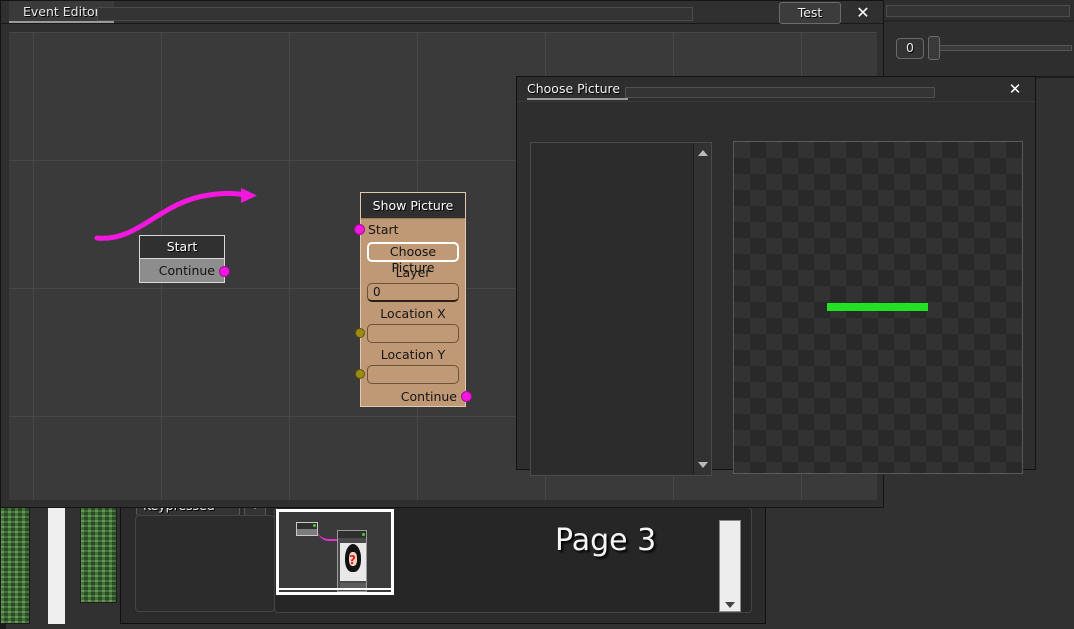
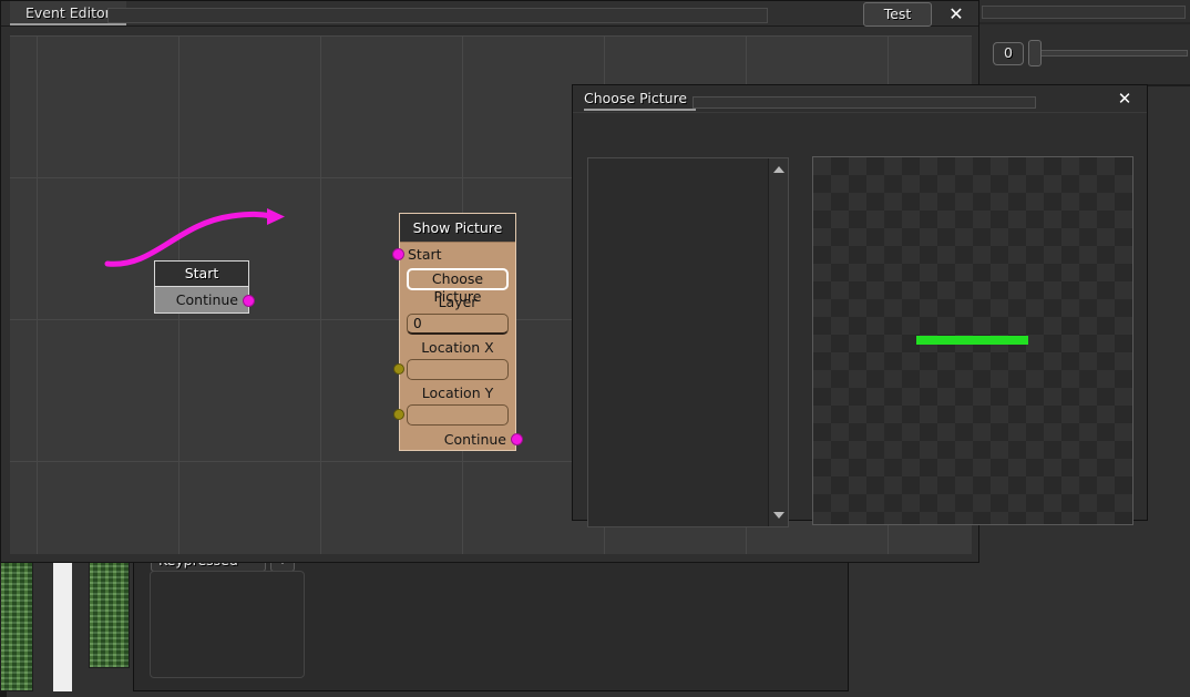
  0
- ?
- Page 3
  Event Edito
  Test
  ✕
  Start
  Continue
  Show Picture
  Start
  Choose Picture
  Layer
  0
  Location X
  Location Y
  Continue
  Choose Picture
  ✕
